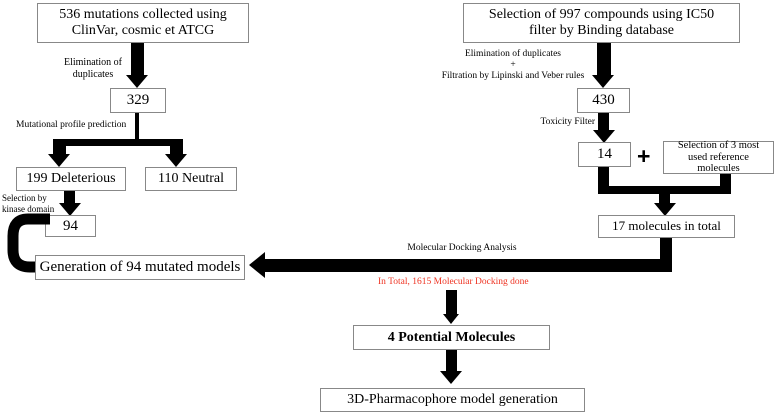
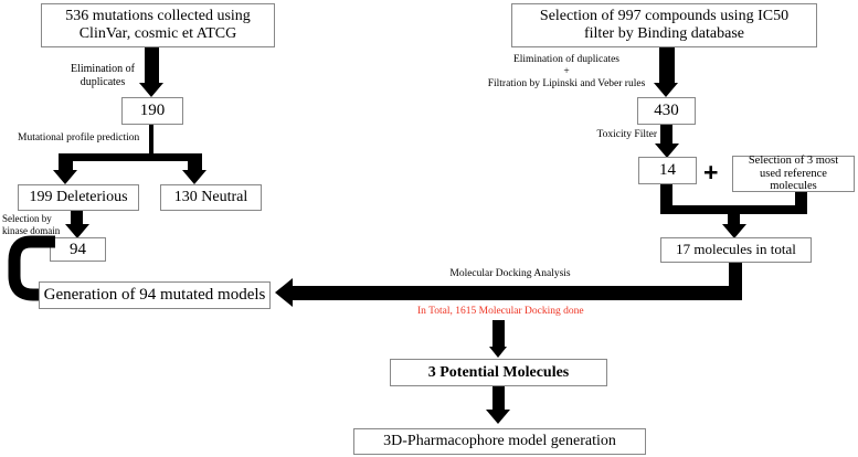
  536 mutations collected using
  ClinVar, cosmic et ATCG
  Elimination of
  duplicates
- 329
+ 190
  Mutational profile prediction
  199 Deleterious
- 110 Neutral
+ 130 Neutral
  Selection by
  kinase domain
  94
  Generation of 94 mutated models
  Selection of 997 compounds using IC50
  filter by Binding database
  Elimination of duplicates
  +
  Filtration by Lipinski and Veber rules
  430
  Toxicity Filter
  14
  +
  Selection of 3 most
  used reference
  molecules
  17 molecules in total
  Molecular Docking Analysis
  In Total, 1615 Molecular Docking done
- 4 Potential Molecules
+ 3 Potential Molecules
  3D-Pharmacophore model generation
